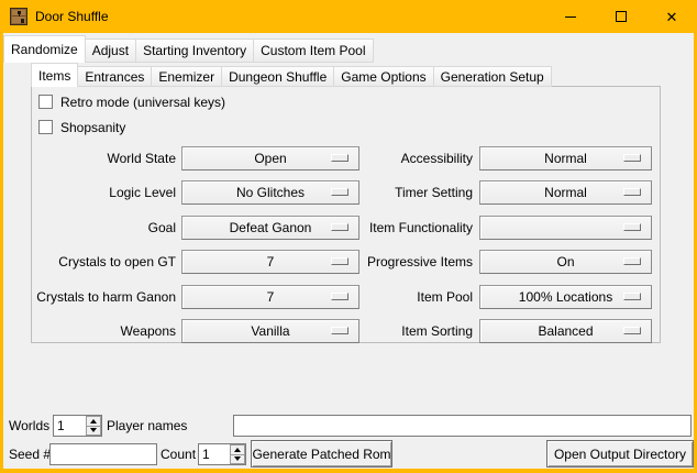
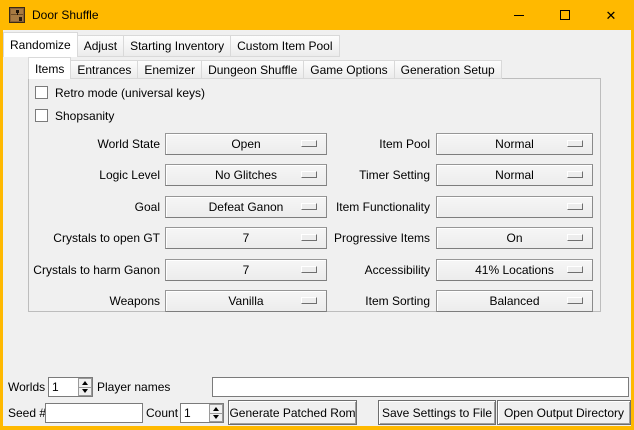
  Door Shuffle
  ✕
  Randomize
  Adjust
  Starting Inventory
  Custom Item Pool
  Items
  Entrances
  Enemizer
  Dungeon Shuffle
  Game Options
  Generation Setup
  Retro mode (universal keys)
  Shopsanity
  World State
  Open
  Logic Level
  No Glitches
  Goal
  Defeat Ganon
  Crystals to open GT
  7
  Crystals to harm Ganon
  7
  Weapons
  Vanilla
- Accessibility
+ Item Pool
  Normal
  Timer Setting
  Normal
  Item Functionality
  Progressive Items
  On
- Item Pool
+ Accessibility
- 100% Locations
+ 41% Locations
  Item Sorting
  Balanced
  Worlds
  1
  Player names
  Seed #
  Count
  1
  Generate Patched Rom
+ Save Settings to File
  Open Output Directory
